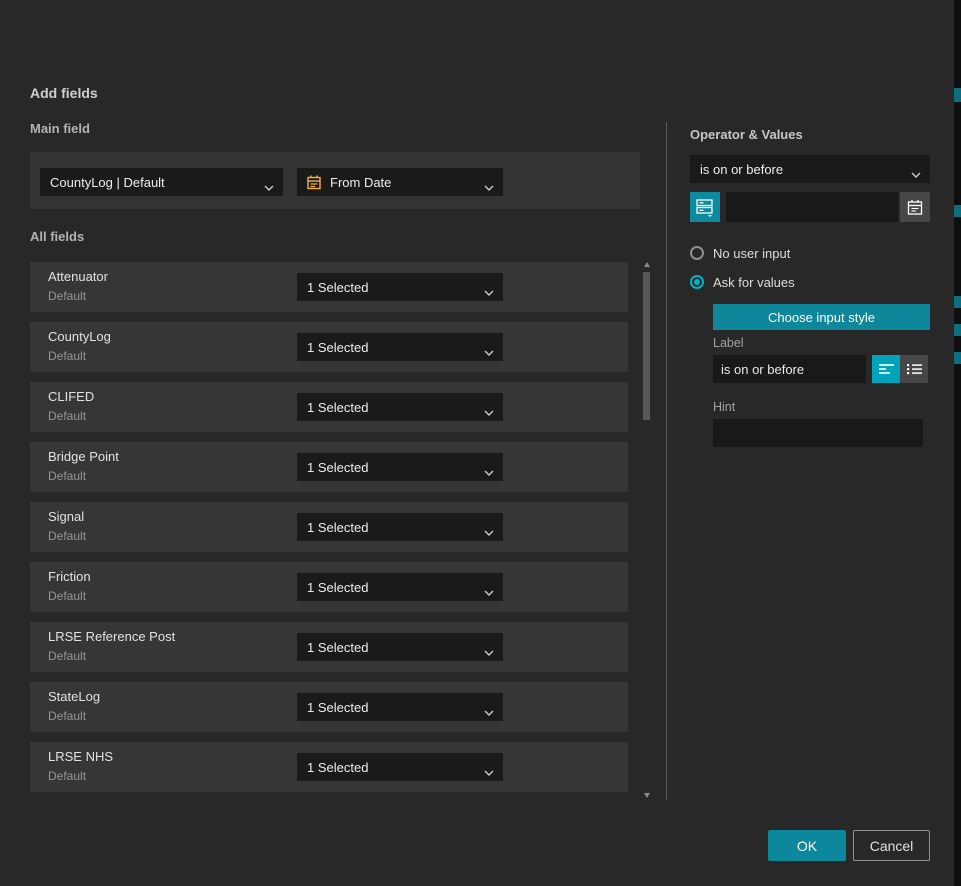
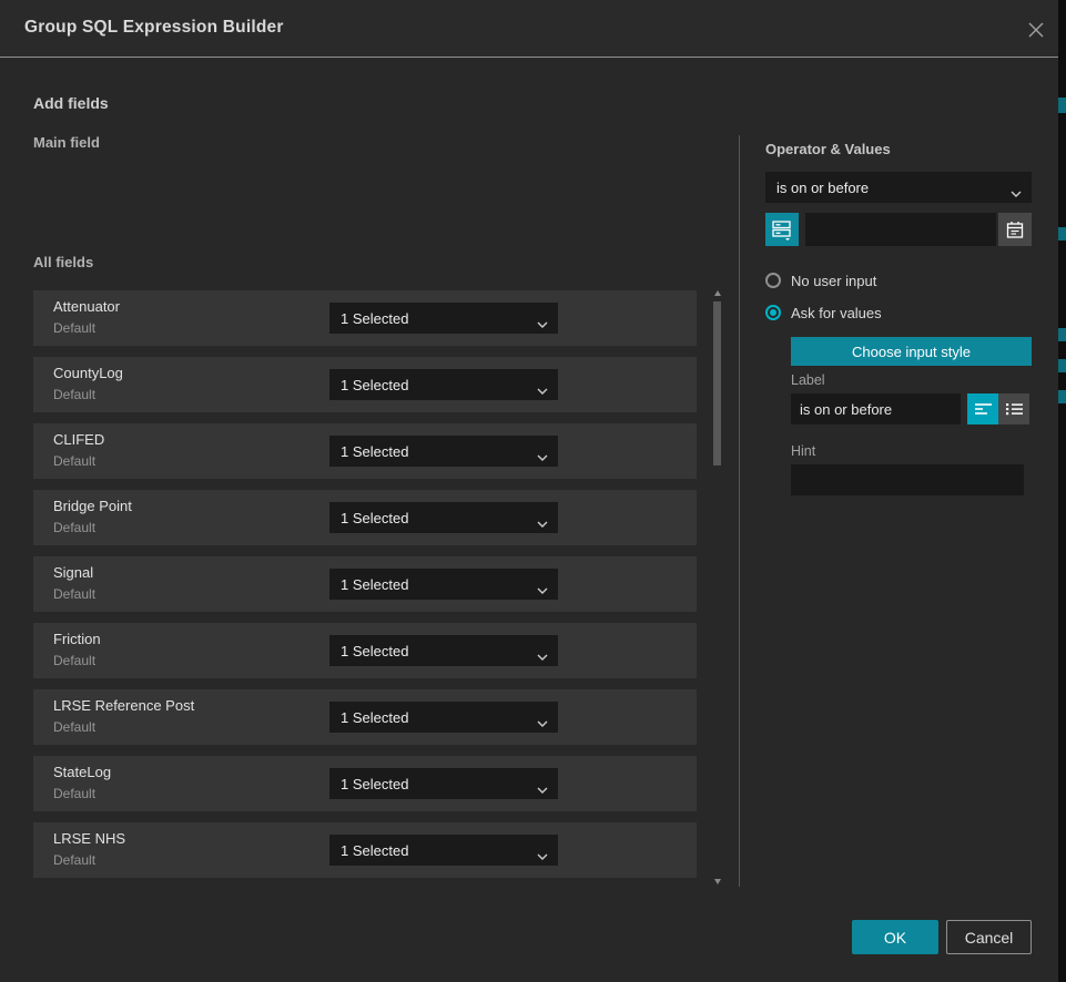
+ Group SQL Expression Builder
  Add fields
  Main field
- CountyLog | Default
- From Date
  All fields
  Attenuator
  Default
  1 Selected
  CountyLog
  Default
  1 Selected
  CLIFED
  Default
  1 Selected
  Bridge Point
  Default
  1 Selected
  Signal
  Default
  1 Selected
  Friction
  Default
  1 Selected
  LRSE Reference Post
  Default
  1 Selected
  StateLog
  Default
  1 Selected
  LRSE NHS
  Default
  1 Selected
  Operator & Values
  is on or before
  No user input
  Ask for values
  Choose input style
  Label
  is on or before
  Hint
  OK
  Cancel
